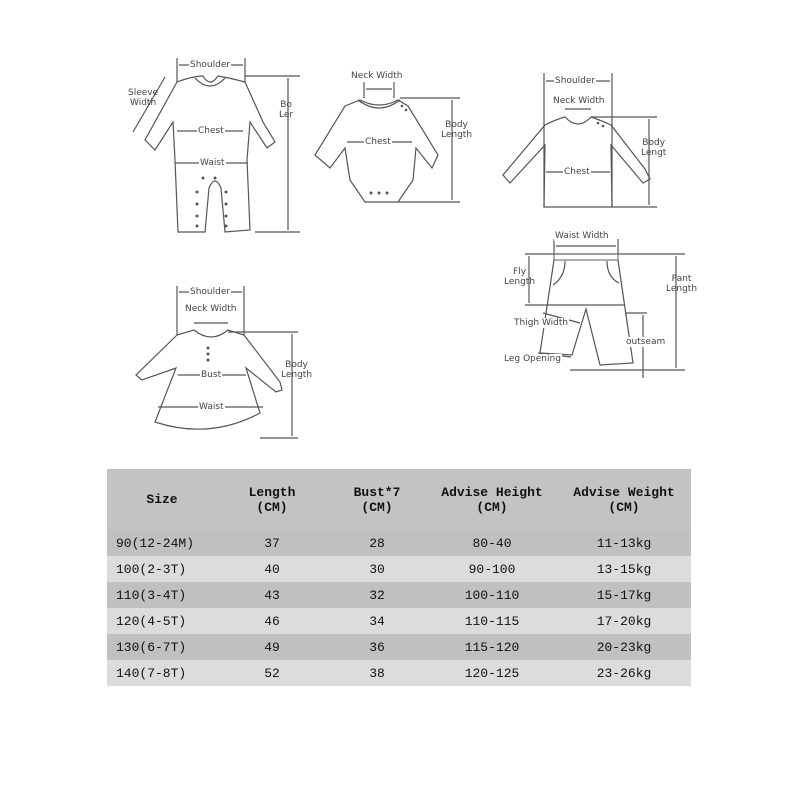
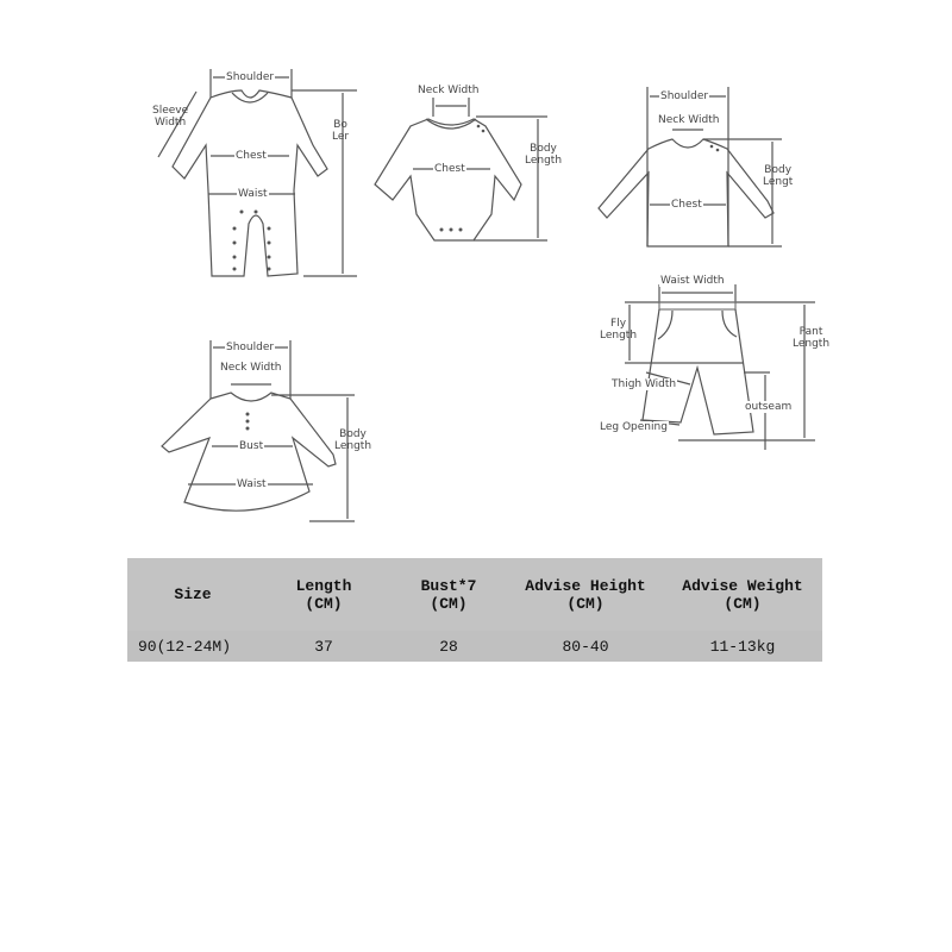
  Shoulder
  Sleeve
  Width
  Chest
  Waist
  Bo
  Ler
  Neck Width
  Chest
  Body
  Length
  Shoulder
  Neck Width
  Chest
  Body
  Lengt
  Waist Width
  Fly
  Length
  Pant
  Length
  Thigh Width
  outseam
  Leg Opening
  Shoulder
  Neck Width
  Bust
  Waist
  Body
  Length
  Size	Length (CM)	Bust*7 (CM)	Advise Height (CM)	Advise Weight (CM)
  90(12-24M)	37	28	80-40	11-13kg
- 100(2-3T)	40	30	90-100	13-15kg
- 110(3-4T)	43	32	100-110	15-17kg
- 120(4-5T)	46	34	110-115	17-20kg
- 130(6-7T)	49	36	115-120	20-23kg
- 140(7-8T)	52	38	120-125	23-26kg
